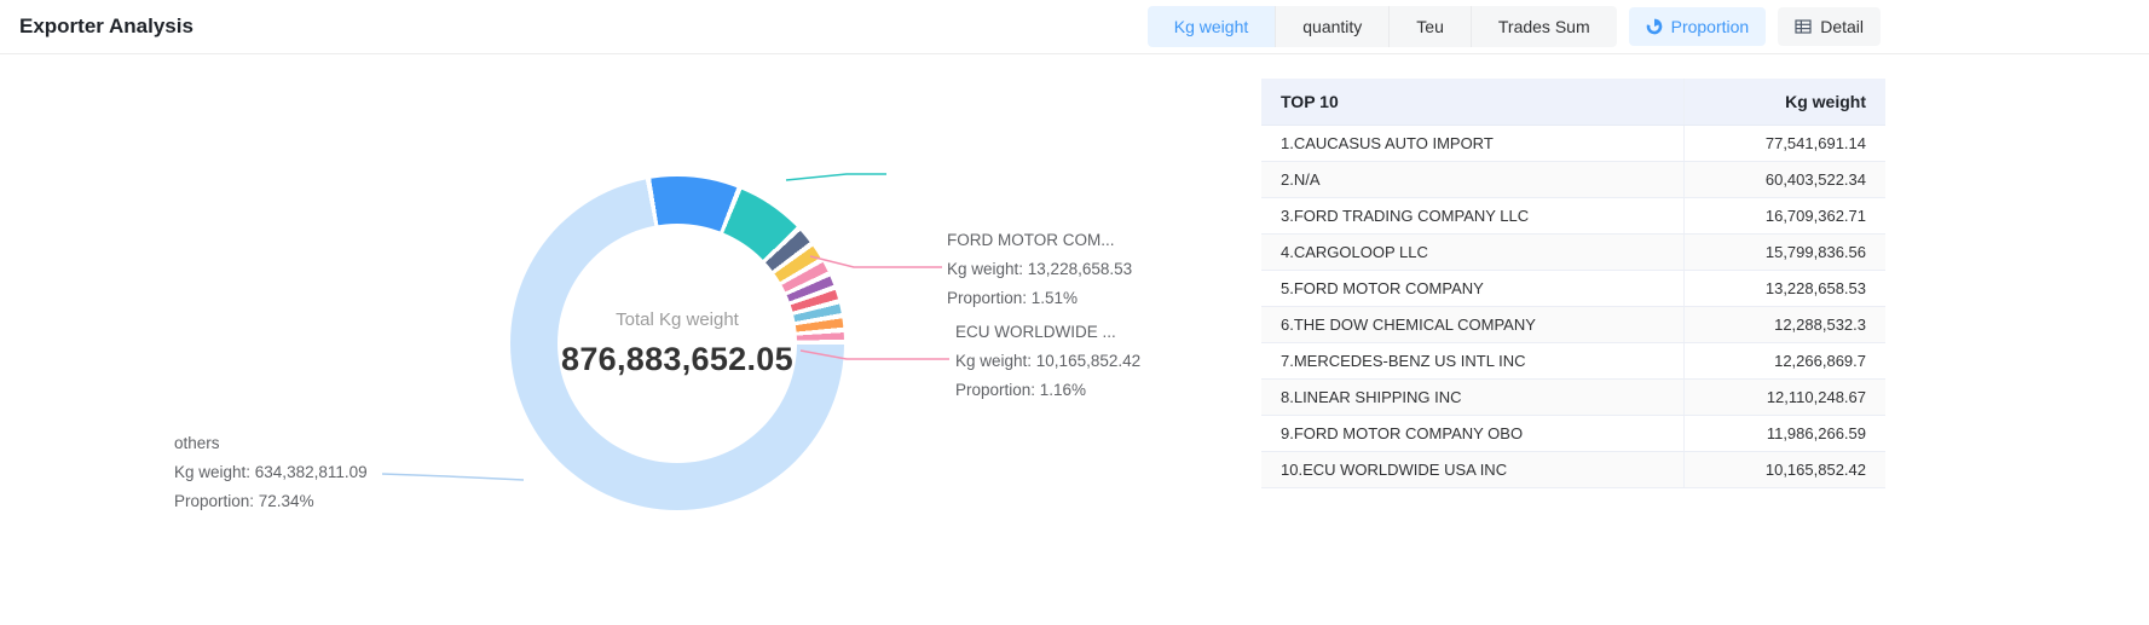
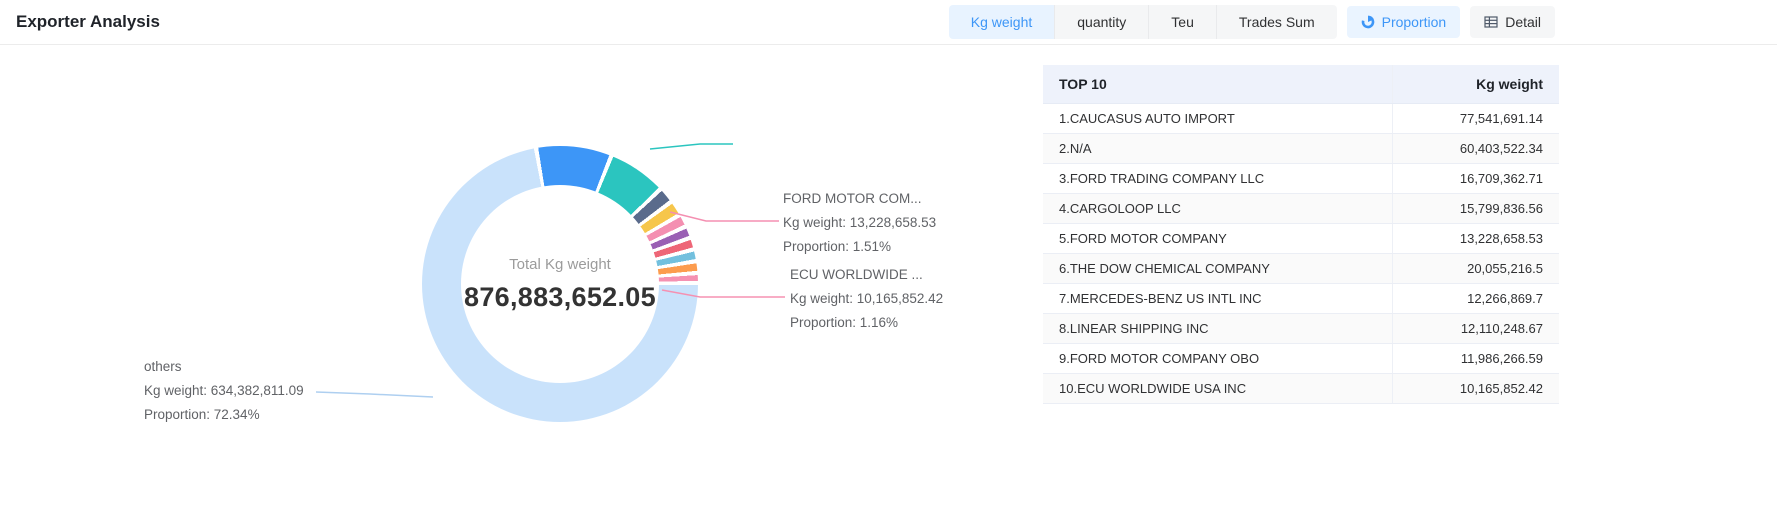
  Exporter Analysis
  Kg weight
  quantity
  Teu
  Trades Sum
  Proportion
  Detail
  Total Kg weight
  876,883,652.05
  FORD MOTOR COM...
  Kg weight: 13,228,658.53
  Proportion: 1.51%
  ECU WORLDWIDE ...
  Kg weight: 10,165,852.42
  Proportion: 1.16%
  others
  Kg weight: 634,382,811.09
  Proportion: 72.34%
  TOP 10	Kg weight
  1.CAUCASUS AUTO IMPORT	77,541,691.14
  2.N/A	60,403,522.34
  3.FORD TRADING COMPANY LLC	16,709,362.71
  4.CARGOLOOP LLC	15,799,836.56
  5.FORD MOTOR COMPANY	13,228,658.53
- 6.THE DOW CHEMICAL COMPANY	12,288,532.3
+ 6.THE DOW CHEMICAL COMPANY	20,055,216.5
  7.MERCEDES-BENZ US INTL INC	12,266,869.7
  8.LINEAR SHIPPING INC	12,110,248.67
  9.FORD MOTOR COMPANY OBO	11,986,266.59
  10.ECU WORLDWIDE USA INC	10,165,852.42
